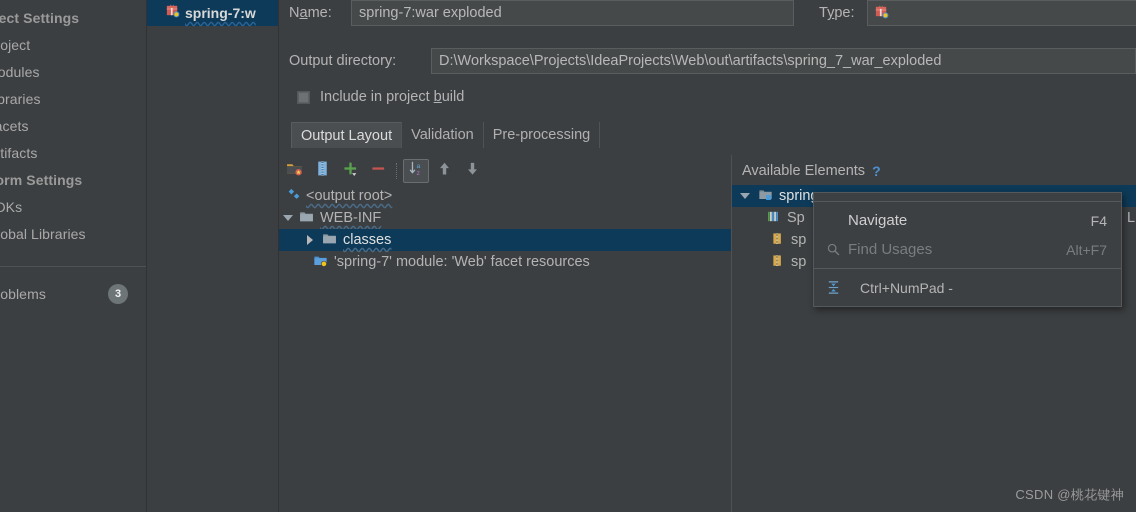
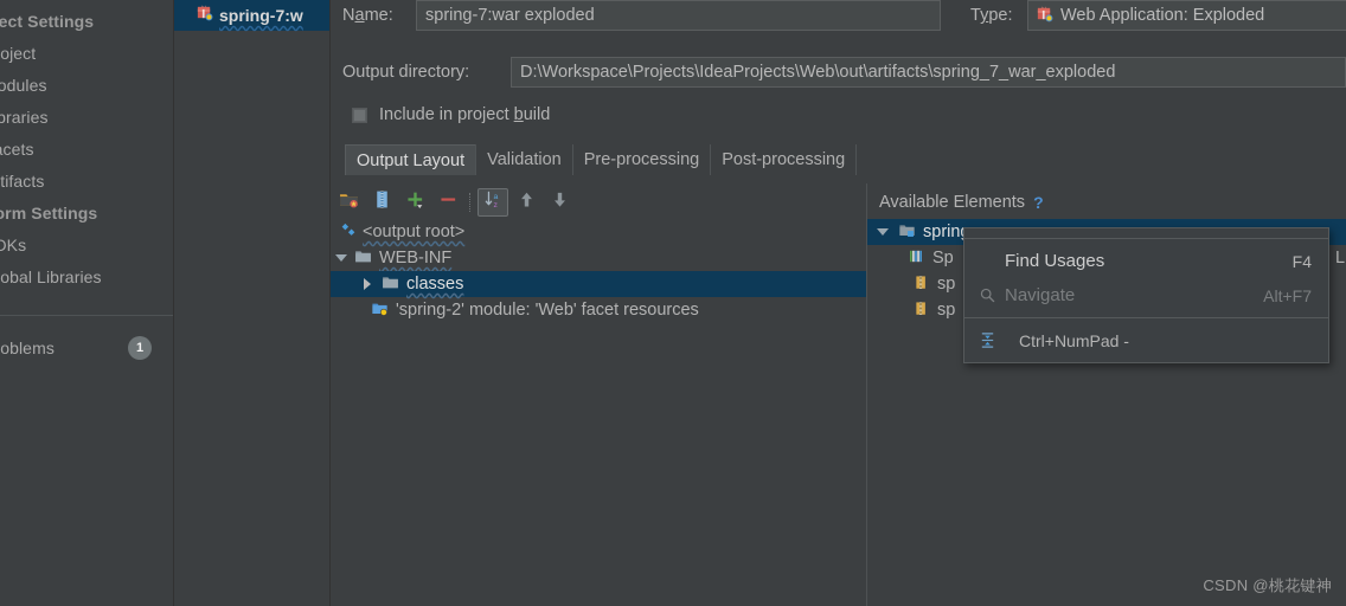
  ect Settings
  oject
  odules
  braries
  tifacts
  rm Settings
  DKs
  obal Libraries
  oblems
- 3
+ 1
  spring-7:w
  Name:
  spring-7:war exploded
  Type:
+ Web Application: Exploded
  Output directory:
  D:\Workspace\Projects\IdeaProjects\Web\out\artifacts\spring_7_war_exploded
  Include in project build
  Output Layout
  Validation
  Pre-processing
+ Post-processing
  <output root>
  WEB-INF
  classes
- 'spring-7' module: 'Web' facet resources
+ 'spring-2' module: 'Web' facet resources
  Available Elements
  ?
  sprin
  Sp
  sp
  sp
  L
- Navigate
+ Find Usages
  F4
- Find Usages
+ Navigate
  Alt+F7
  Ctrl+NumPad -
  CSDN @桃花键神
